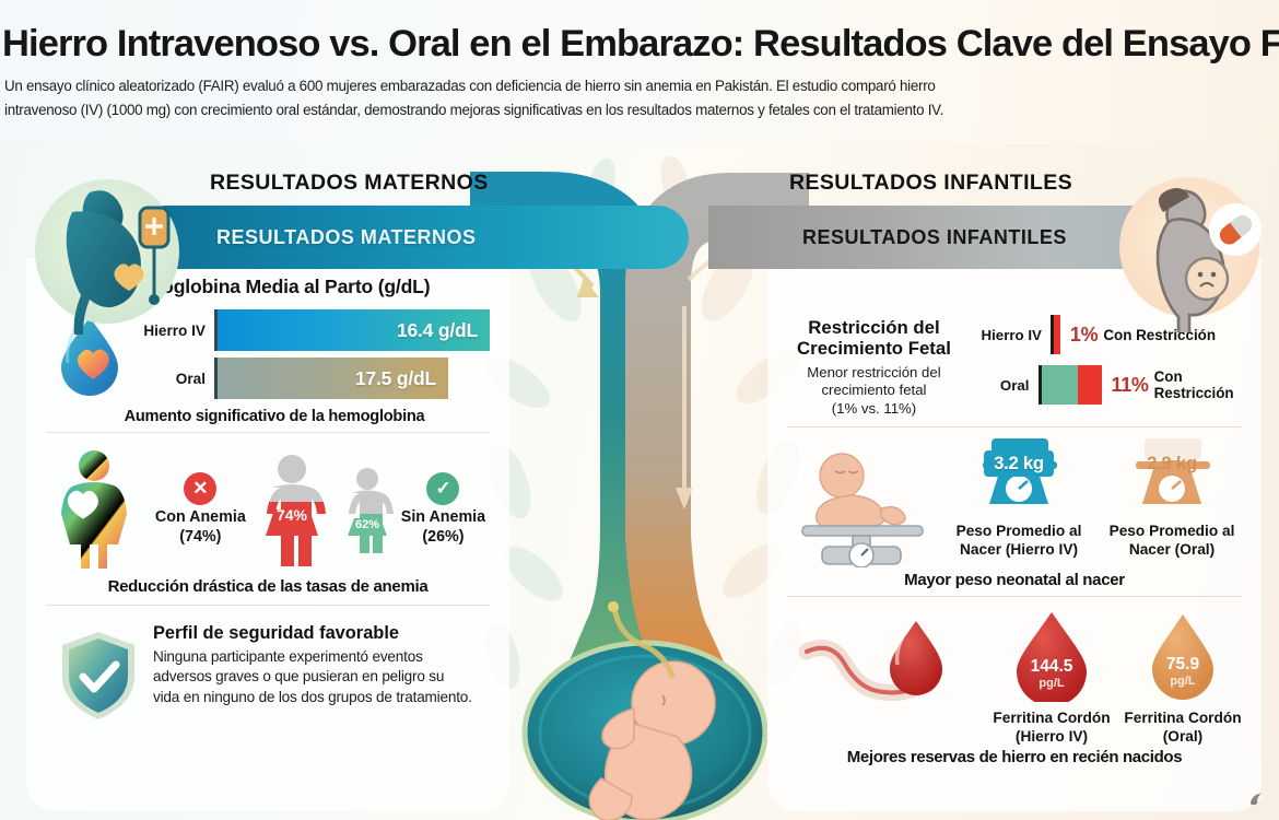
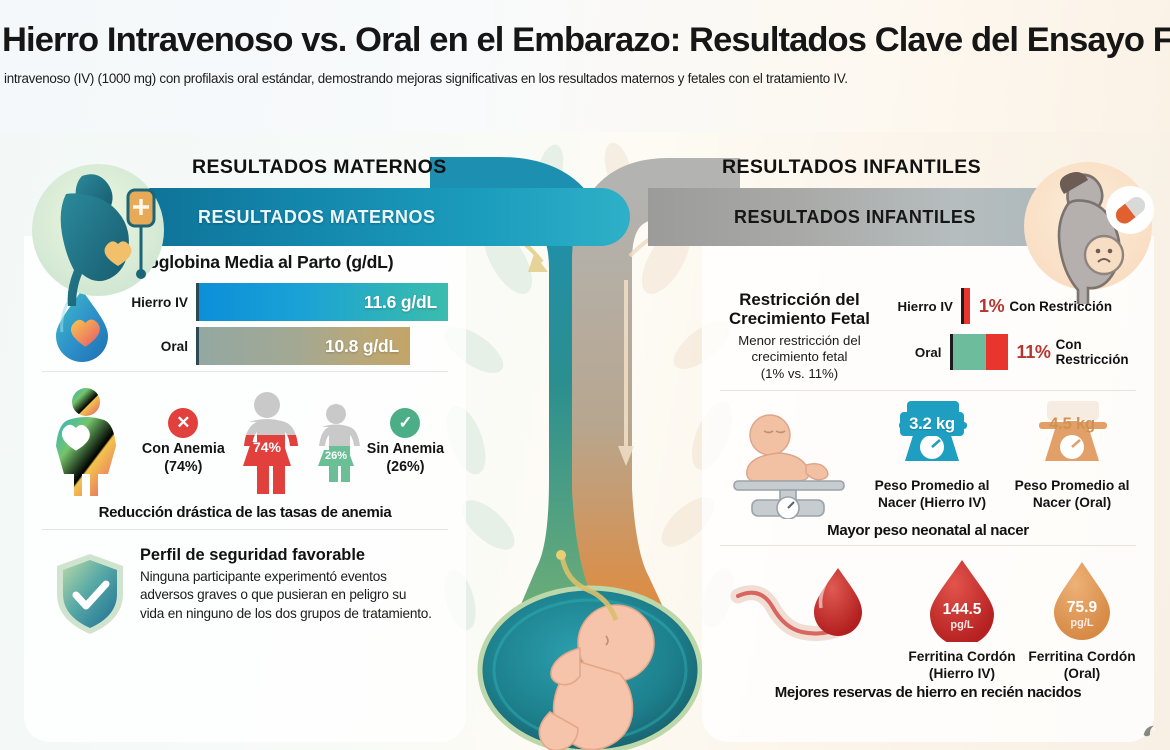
  Hierro Intravenoso vs. Oral en el Embarazo: Resultados Clave del Ensayo F
- Un ensayo clínico aleatorizado (FAIR) evaluó a 600 mujeres embarazadas con deficiencia de hierro sin anemia en Pakistán. El estudio comparó hierro
- intravenoso (IV) (1000 mg) con crecimiento oral estándar, demostrando mejoras significativas en los resultados maternos y fetales con el tratamiento IV.
+ intravenoso (IV) (1000 mg) con profilaxis oral estándar, demostrando mejoras significativas en los resultados maternos y fetales con el tratamiento IV.
  RESULTADOS MATERNOS
  RESULTADOS INFANTILES
  RESULTADOS MATERNOS
  RESULTADOS INFANTILES
  globina Media al Parto (g/dL)
  Hierro IV
- 16.4 g/dL
+ 11.6 g/dL
  Oral
- 17.5 g/dL
+ 10.8 g/dL
- Aumento significativo de la hemoglobina
  ✕
  Con Anemia
  (74%)
  74%
- 62%
+ 26%
  ✓
  Sin Anemia
  (26%)
  Reducción drástica de las tasas de anemia
  Perfil de seguridad favorable
  Ninguna participante experimentó eventos
  adversos graves o que pusieran en peligro su
  vida en ninguno de los dos grupos de tratamiento.
  Restricción del
  Crecimiento Fetal
  Menor restricción del
  crecimiento fetal
  (1% vs. 11%)
  Hierro IV
  1%
  Con Restricción
  Oral
  11%
  Con Restricción
  3.2 kg
  Peso Promedio al
  Nacer (Hierro IV)
- 2.9 kg
+ 4.5 kg
  Peso Promedio al
  Nacer (Oral)
  Mayor peso neonatal al nacer
  144.5
  pg/L
  Ferritina Cordón
  (Hierro IV)
  75.9
  pg/L
  Ferritina Cordón
  (Oral)
  Mejores reservas de hierro en recién nacidos
